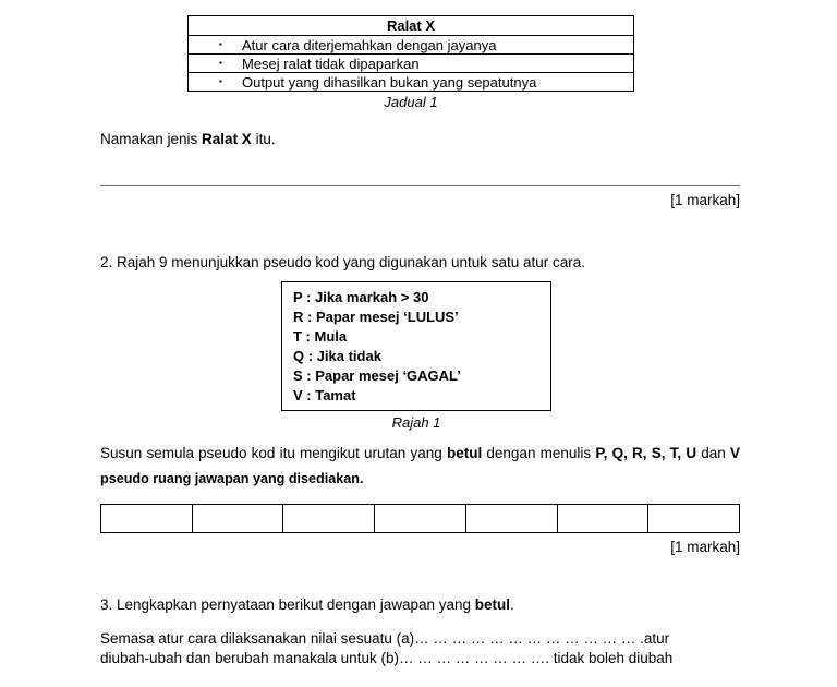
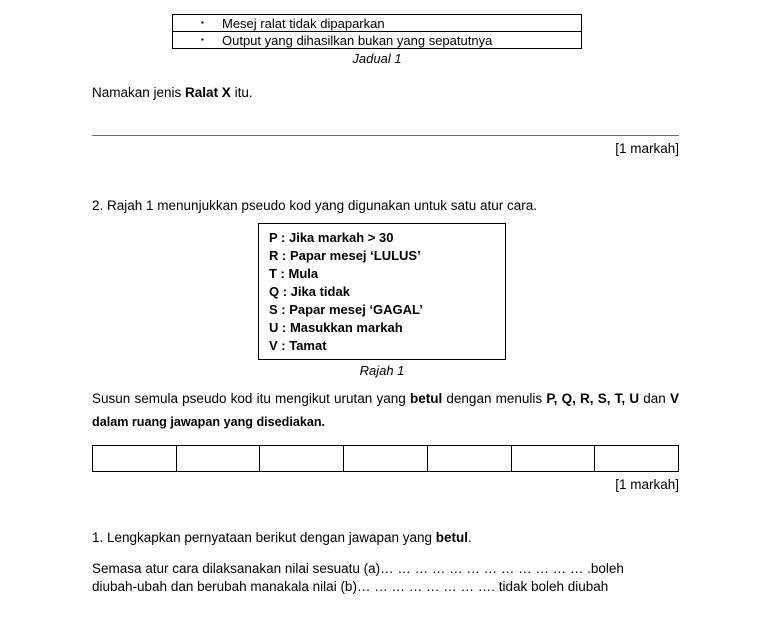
- Ralat X
- ▪ Atur cara diterjemahkan dengan jayanya
  ▪ Mesej ralat tidak dipaparkan
  ▪ Output yang dihasilkan bukan yang sepatutnya
  Jadual 1
  Namakan jenis Ralat X itu.
  [1 markah]
- 2. Rajah 9 menunjukkan pseudo kod yang digunakan untuk satu atur cara.
+ 2. Rajah 1 menunjukkan pseudo kod yang digunakan untuk satu atur cara.
  P : Jika markah > 30
  R : Papar mesej ‘LULUS’
  T : Mula
  Q : Jika tidak
  S : Papar mesej ‘GAGAL’
+ U : Masukkan markah
  V : Tamat
  Rajah 1
- Susun semula pseudo kod itu mengikut urutan yang betul dengan menulis P, Q, R, S, T, U dan V pseudo ruang jawapan yang disediakan.
+ Susun semula pseudo kod itu mengikut urutan yang betul dengan menulis P, Q, R, S, T, U dan V dalam ruang jawapan yang disediakan.
  [1 markah]
- 3. Lengkapkan pernyataan berikut dengan jawapan yang betul.
+ 1. Lengkapkan pernyataan berikut dengan jawapan yang betul.
- Semasa atur cara dilaksanakan nilai sesuatu (a)… … … … … … … … … … … … .atur
+ Semasa atur cara dilaksanakan nilai sesuatu (a)… … … … … … … … … … … … .boleh
- diubah-ubah dan berubah manakala untuk (b)… … … … … … … …. tidak boleh diubah
+ diubah-ubah dan berubah manakala nilai (b)… … … … … … … …. tidak boleh diubah
